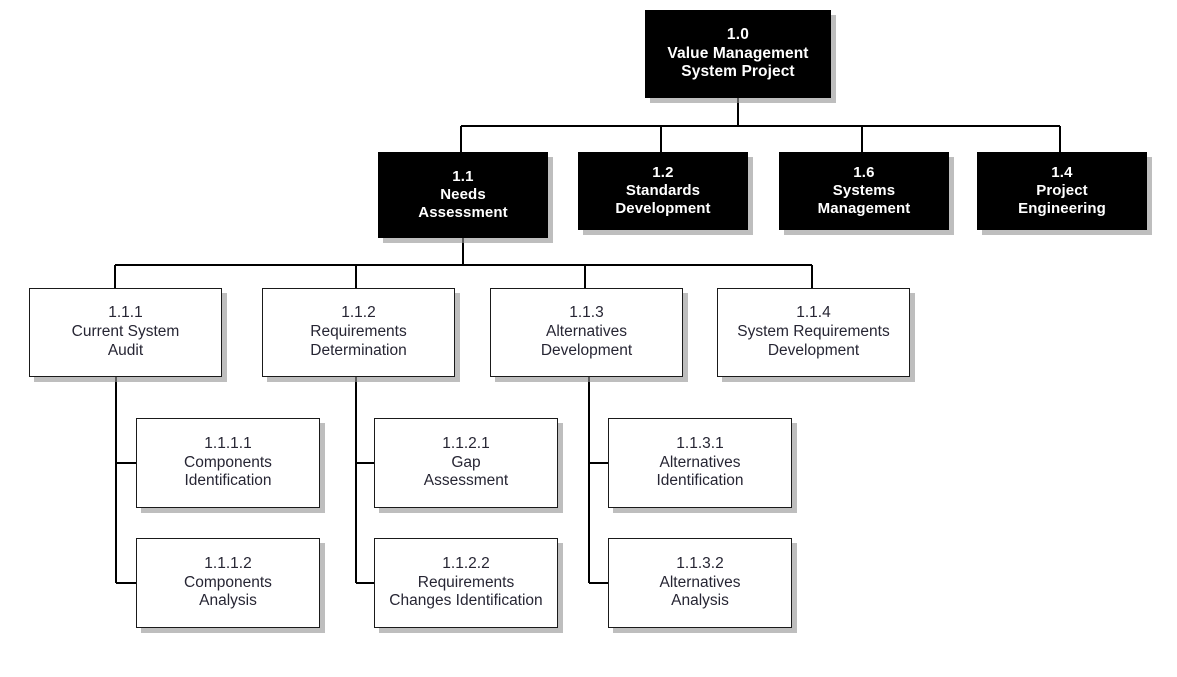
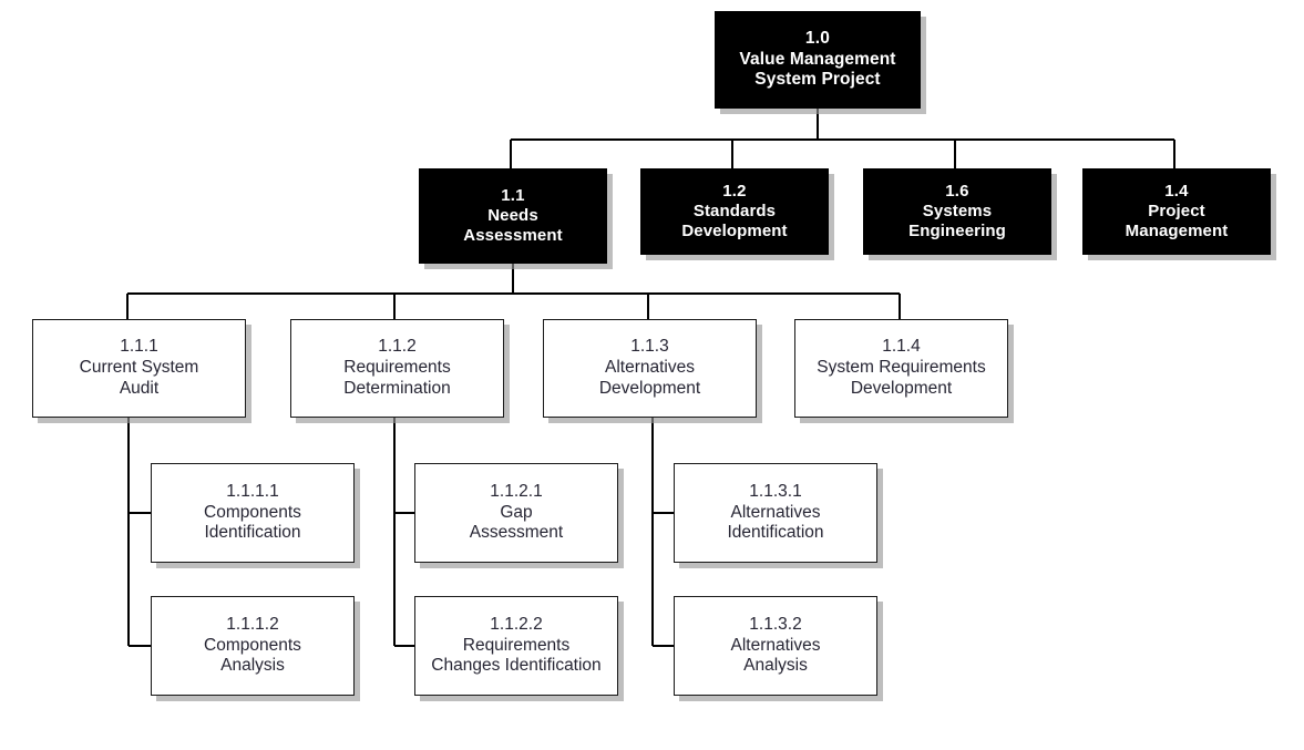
  1.0
  Value Management
  System Project
  1.1
  Needs
  Assessment
  1.2
  Standards
  Development
  1.6
  Systems
- Management
+ Engineering
  1.4
  Project
- Engineering
+ Management
  1.1.1
  Current System
  Audit
  1.1.2
  Requirements
  Determination
  1.1.3
  Alternatives
  Development
  1.1.4
  System Requirements
  Development
  1.1.1.1
  Components
  Identification
  1.1.2.1
  Gap
  Assessment
  1.1.3.1
  Alternatives
  Identification
  1.1.1.2
  Components
  Analysis
  1.1.2.2
  Requirements
  Changes Identification
  1.1.3.2
  Alternatives
  Analysis
